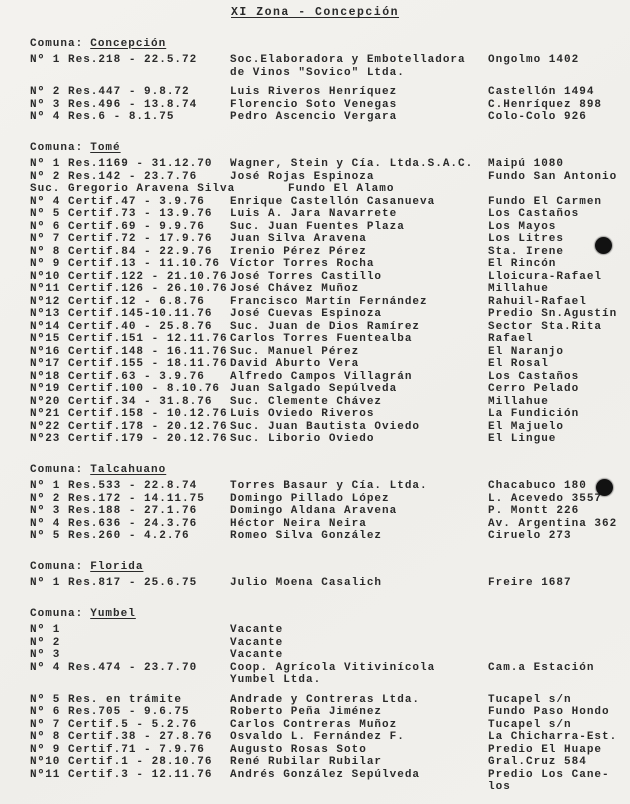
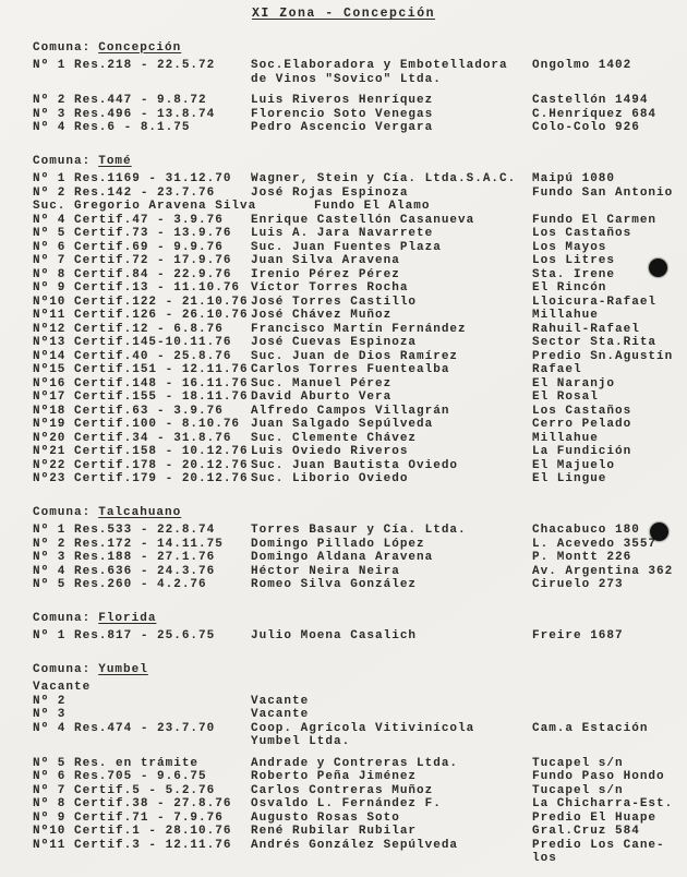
  XI Zona - Concepción
  Comuna: Concepción
  Nº 1 Res.218 - 22.5.72
  Soc.Elaboradora y Embotelladora
  de Vinos "Sovico" Ltda.
  Ongolmo 1402
  Nº 2 Res.447 - 9.8.72
  Luis Riveros Henríquez
  Castellón 1494
  Nº 3 Res.496 - 13.8.74
  Florencio Soto Venegas
- C.Henríquez 898
+ C.Henríquez 684
  Nº 4 Res.6 - 8.1.75
  Pedro Ascencio Vergara
  Colo-Colo 926
  Comuna: Tomé
  Nº 1 Res.1169 - 31.12.70
  Wagner, Stein y Cía. Ltda.S.A.C.
  Maipú 1080
  Nº 2 Res.142 - 23.7.76
  José Rojas Espinoza
  Fundo San Antonio
  Suc. Gregorio Aravena Silva
  Fundo El Alamo
  Nº 4 Certif.47 - 3.9.76
  Enrique Castellón Casanueva
  Fundo El Carmen
  Nº 5 Certif.73 - 13.9.76
  Luis A. Jara Navarrete
  Los Castaños
  Nº 6 Certif.69 - 9.9.76
  Suc. Juan Fuentes Plaza
  Los Mayos
  Nº 7 Certif.72 - 17.9.76
  Juan Silva Aravena
  Los Litres
  Nº 8 Certif.84 - 22.9.76
  Irenio Pérez Pérez
  Sta. Irene
  Nº 9 Certif.13 - 11.10.76
  Víctor Torres Rocha
  El Rincón
  Nº10 Certif.122 - 21.10.76
  José Torres Castillo
  Lloicura-Rafael
  Nº11 Certif.126 - 26.10.76
  José Chávez Muñoz
  Millahue
  Nº12 Certif.12 - 6.8.76
  Francisco Martín Fernández
  Rahuil-Rafael
  Nº13 Certif.145-10.11.76
  José Cuevas Espinoza
- Predio Sn.Agustín
+ Sector Sta.Rita
  Nº14 Certif.40 - 25.8.76
  Suc. Juan de Dios Ramírez
- Sector Sta.Rita
+ Predio Sn.Agustín
  Nº15 Certif.151 - 12.11.76
  Carlos Torres Fuentealba
  Rafael
  Nº16 Certif.148 - 16.11.76
  Suc. Manuel Pérez
  El Naranjo
  Nº17 Certif.155 - 18.11.76
  David Aburto Vera
  El Rosal
  Nº18 Certif.63 - 3.9.76
  Alfredo Campos Villagrán
  Los Castaños
  Nº19 Certif.100 - 8.10.76
  Juan Salgado Sepúlveda
  Cerro Pelado
  Nº20 Certif.34 - 31.8.76
  Suc. Clemente Chávez
  Millahue
  Nº21 Certif.158 - 10.12.76
  Luis Oviedo Riveros
  La Fundición
  Nº22 Certif.178 - 20.12.76
  Suc. Juan Bautista Oviedo
  El Majuelo
  Nº23 Certif.179 - 20.12.76
  Suc. Liborio Oviedo
  El Lingue
  Comuna: Talcahuano
  Nº 1 Res.533 - 22.8.74
  Torres Basaur y Cía. Ltda.
  Chacabuco 180
  Nº 2 Res.172 - 14.11.75
  Domingo Pillado López
  L. Acevedo 3557
  Nº 3 Res.188 - 27.1.76
  Domingo Aldana Aravena
  P. Montt 226
  Nº 4 Res.636 - 24.3.76
  Héctor Neira Neira
  Av. Argentina 362
  Nº 5 Res.260 - 4.2.76
  Romeo Silva González
  Ciruelo 273
  Comuna: Florida
  Nº 1 Res.817 - 25.6.75
  Julio Moena Casalich
  Freire 1687
  Comuna: Yumbel
- Nº 1
  Vacante
  Nº 2
  Vacante
  Nº 3
  Vacante
  Nº 4 Res.474 - 23.7.70
  Coop. Agrícola Vitivinícola
  Yumbel Ltda.
  Cam.a Estación
  Nº 5 Res. en trámite
  Andrade y Contreras Ltda.
  Tucapel s/n
  Nº 6 Res.705 - 9.6.75
  Roberto Peña Jiménez
  Fundo Paso Hondo
  Nº 7 Certif.5 - 5.2.76
  Carlos Contreras Muñoz
  Tucapel s/n
  Nº 8 Certif.38 - 27.8.76
  Osvaldo L. Fernández F.
  La Chicharra-Est.
  Nº 9 Certif.71 - 7.9.76
  Augusto Rosas Soto
  Predio El Huape
  Nº10 Certif.1 - 28.10.76
  René Rubilar Rubilar
  Gral.Cruz 584
  Nº11 Certif.3 - 12.11.76
  Andrés González Sepúlveda
  Predio Los Cane-
  los
